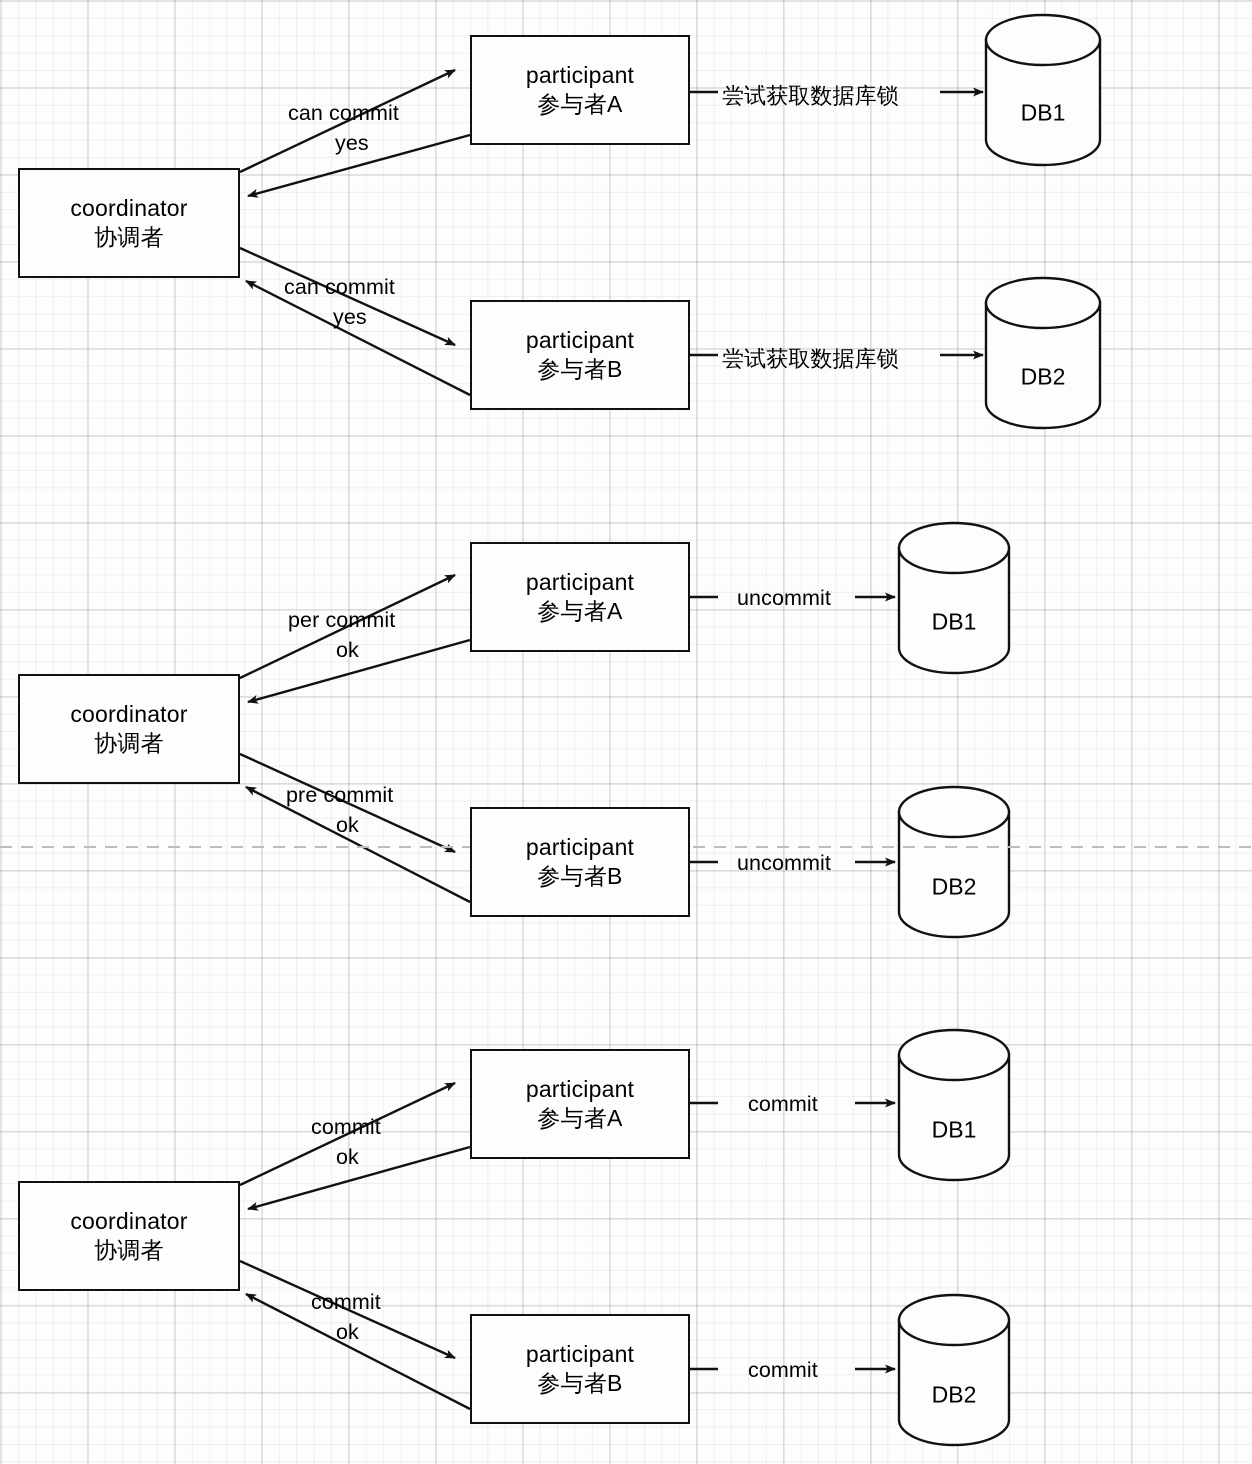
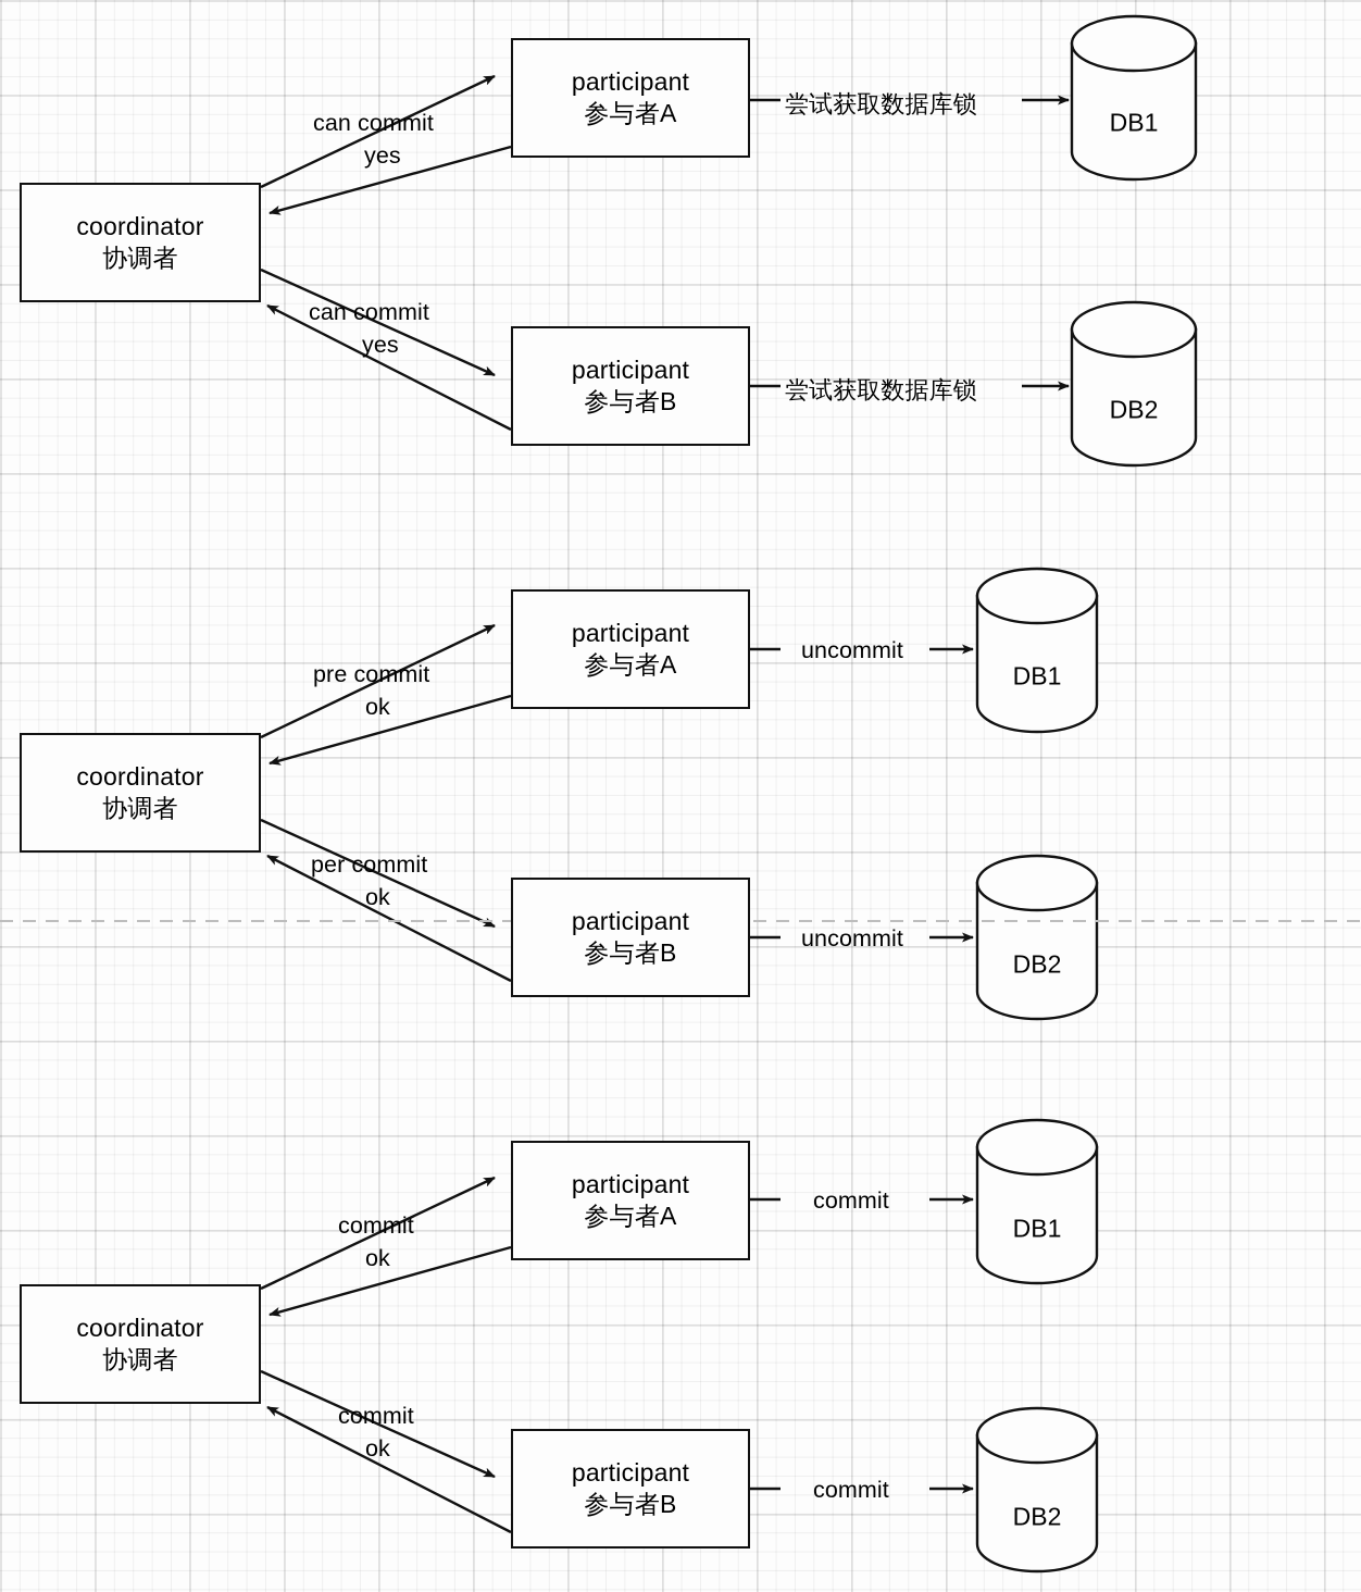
  coordinator
  协调者
  participant
  参与者A
  participant
  参与者B
  DB1
  DB2
  can commit
  yes
  can commit
  yes
  尝试获取数据库锁
  尝试获取数据库锁
  coordinator
  协调者
  participant
  参与者A
  participant
  参与者B
  DB1
  DB2
- per commit
+ pre commit
  ok
- pre commit
+ per commit
  ok
  uncommit
  uncommit
  coordinator
  协调者
  participant
  参与者A
  participant
  参与者B
  DB1
  DB2
  commit
  ok
  commit
  ok
  commit
  commit
